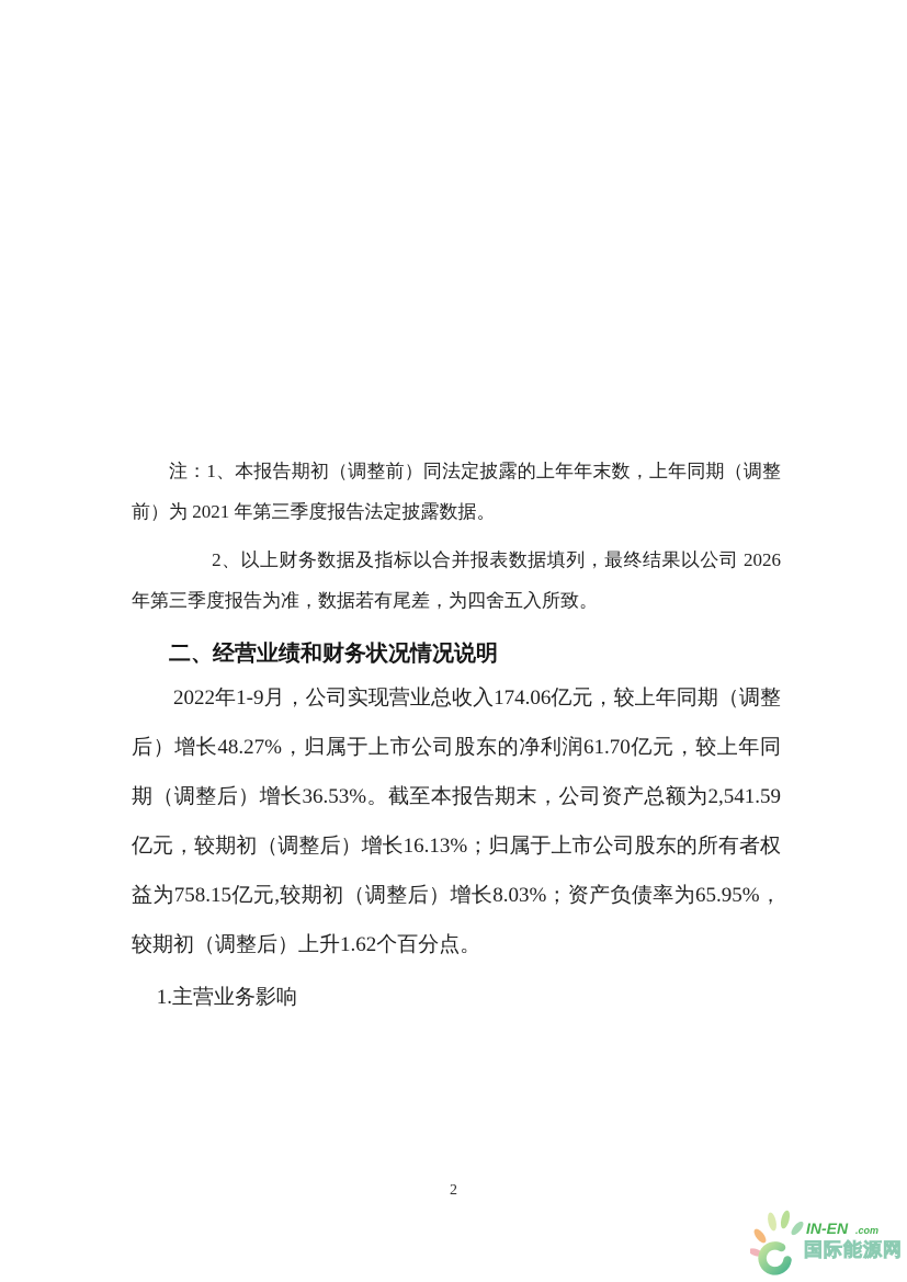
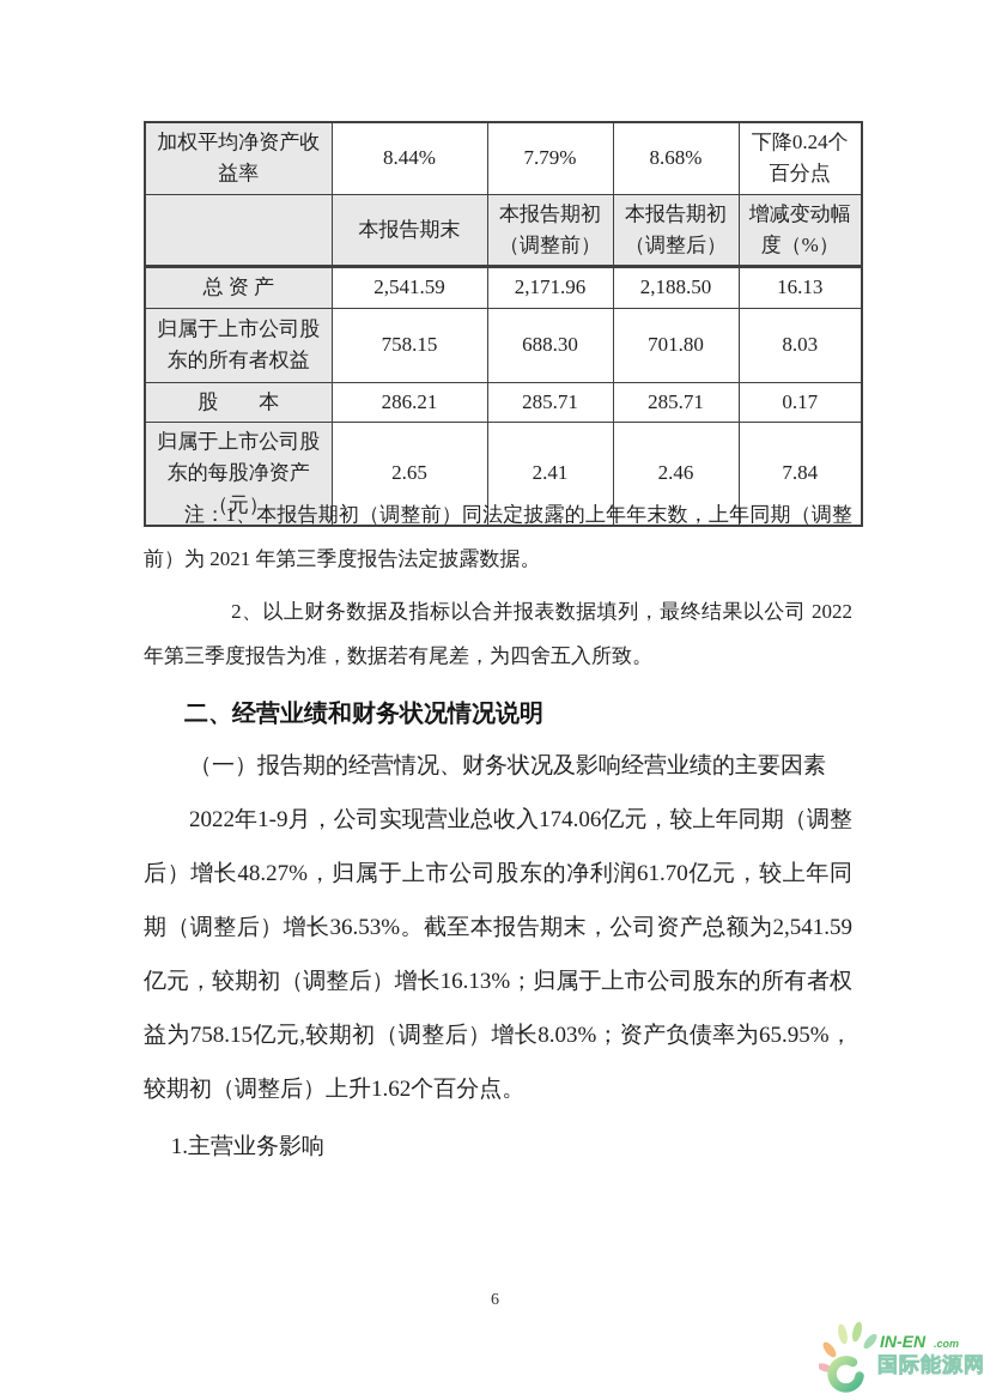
+ 加权平均净资产收益率	8.44%	7.79%	8.68%	下降0.24个百分点
+ 	本报告期末	本报告期初（调整前）	本报告期初（调整后）	增减变动幅度（%）
+ 总 资 产	2,541.59	2,171.96	2,188.50	16.13
+ 归属于上市公司股东的所有者权益	758.15	688.30	701.80	8.03
+ 股 本	286.21	285.71	285.71	0.17
+ 归属于上市公司股东的每股净资产（元）	2.65	2.41	2.46	7.84
  注：1、本报告期初（调整前）同法定披露的上年年末数，上年同期（调整前）为 2021 年第三季度报告法定披露数据。
- 2、以上财务数据及指标以合并报表数据填列，最终结果以公司 2026 年第三季度报告为准，数据若有尾差，为四舍五入所致。
+ 2、以上财务数据及指标以合并报表数据填列，最终结果以公司 2022 年第三季度报告为准，数据若有尾差，为四舍五入所致。
  二、经营业绩和财务状况情况说明
+ （一）报告期的经营情况、财务状况及影响经营业绩的主要因素
  2022年1-9月，公司实现营业总收入174.06亿元，较上年同期（调整后）增长48.27%，归属于上市公司股东的净利润61.70亿元，较上年同期（调整后）增长36.53%。截至本报告期末，公司资产总额为2,541.59亿元，较期初（调整后）增长16.13%；归属于上市公司股东的所有者权益为758.15亿元,较期初（调整后）增长8.03%；资产负债率为65.95%，较期初（调整后）上升1.62个百分点。
  1.主营业务影响
- 2
+ 6
  IN-EN
  .com
  国际能源网
